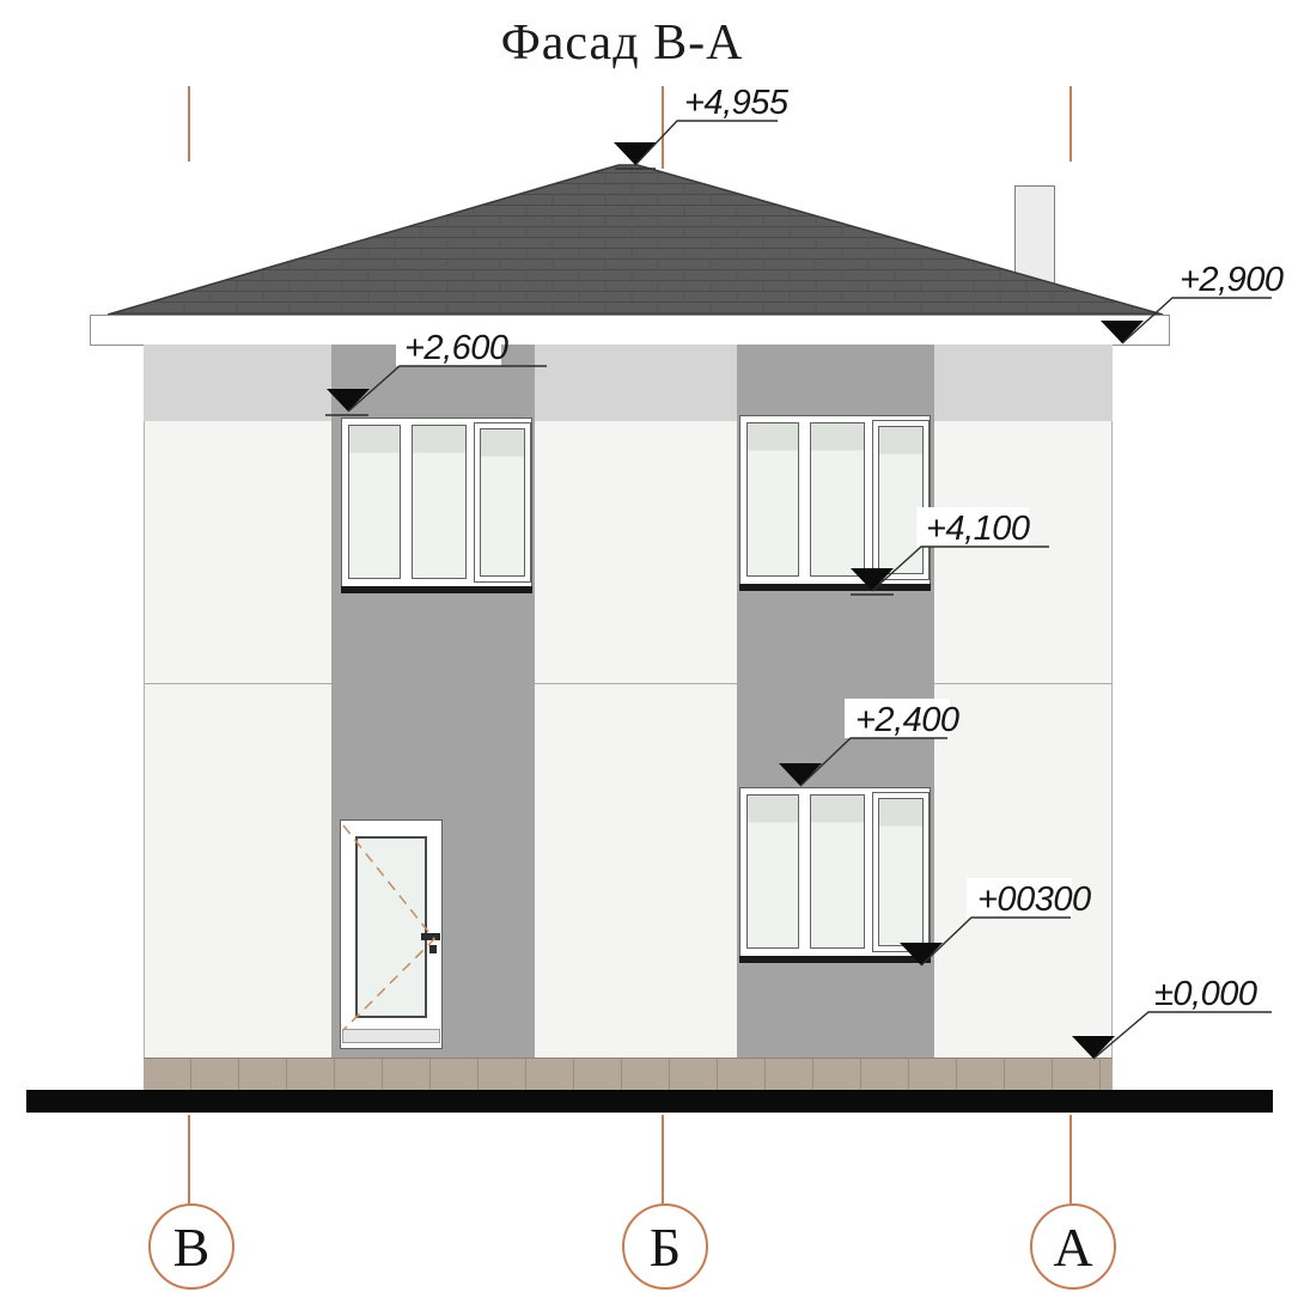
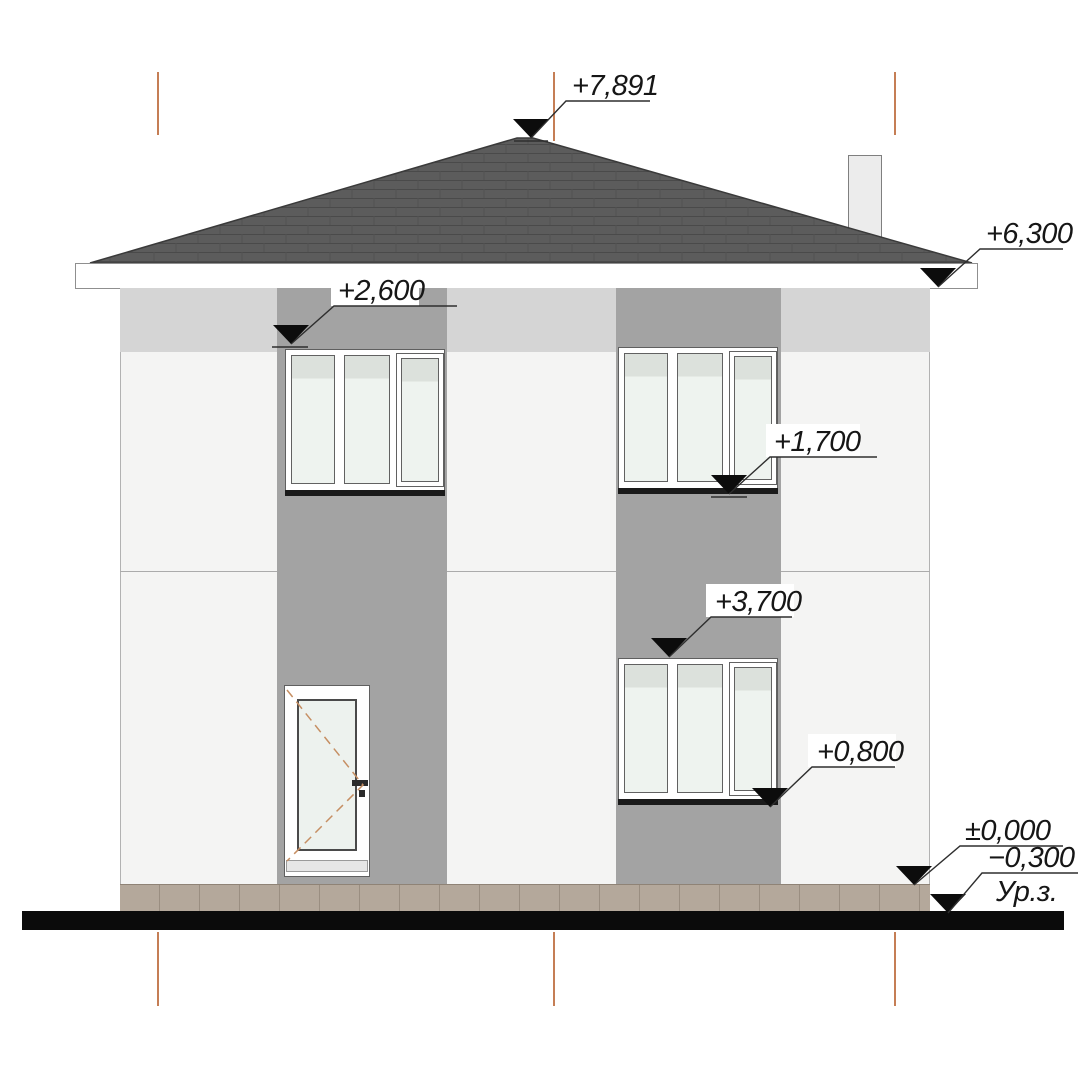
- Фасад В-А
- В
- Б
- А
- +4,955
+ +7,891
- +2,900
+ +6,300
  +2,600
- +4,100
+ +1,700
- +2,400
+ +3,700
- +00300
+ +0,800
  ±0,000
+ −0,300
+ Ур.з.
